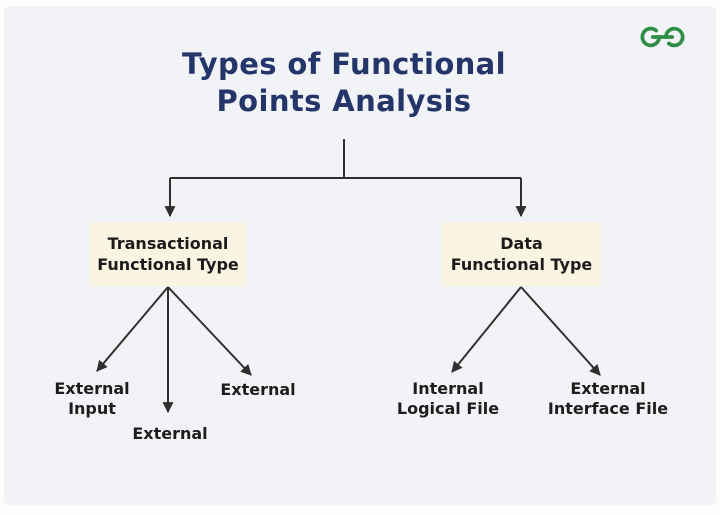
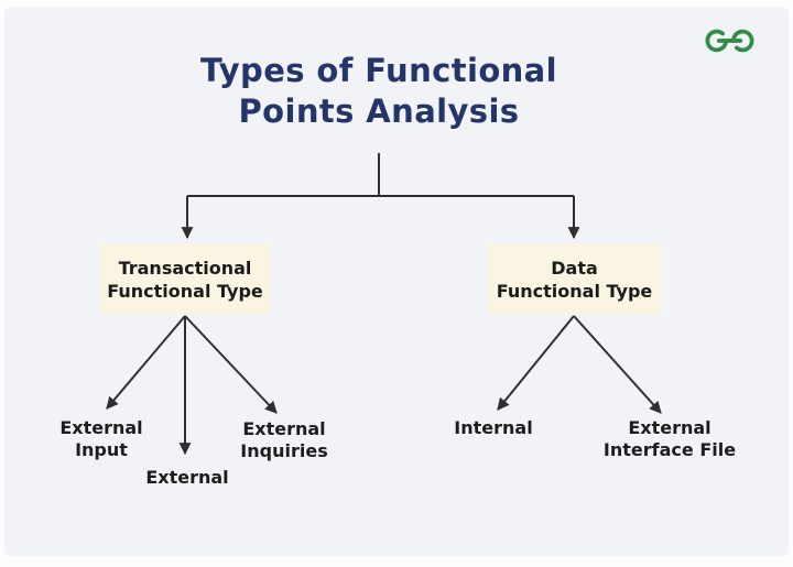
  Types of Functional
  Points Analysis
  Transactional
  Functional Type
  Data
  Functional Type
  External
  Input
  External
  External
+ Inquiries
  Internal
- Logical File
  External
  Interface File
